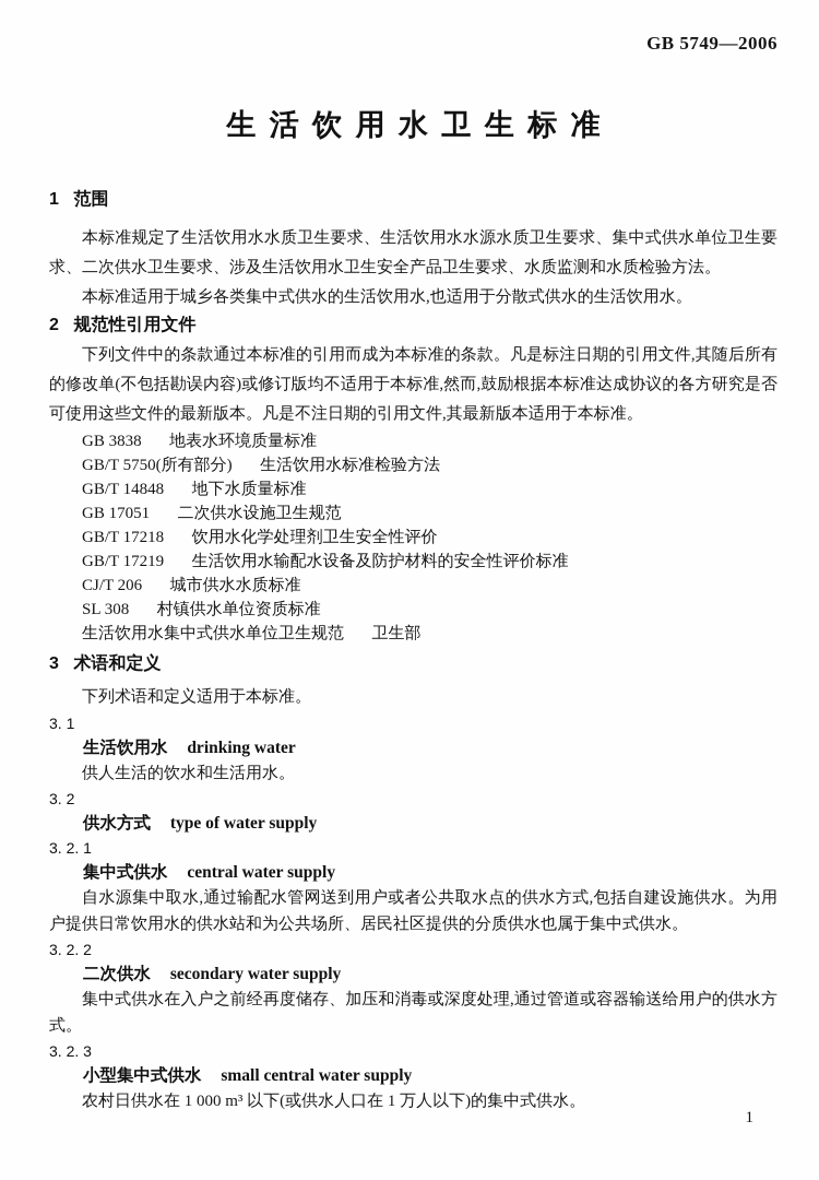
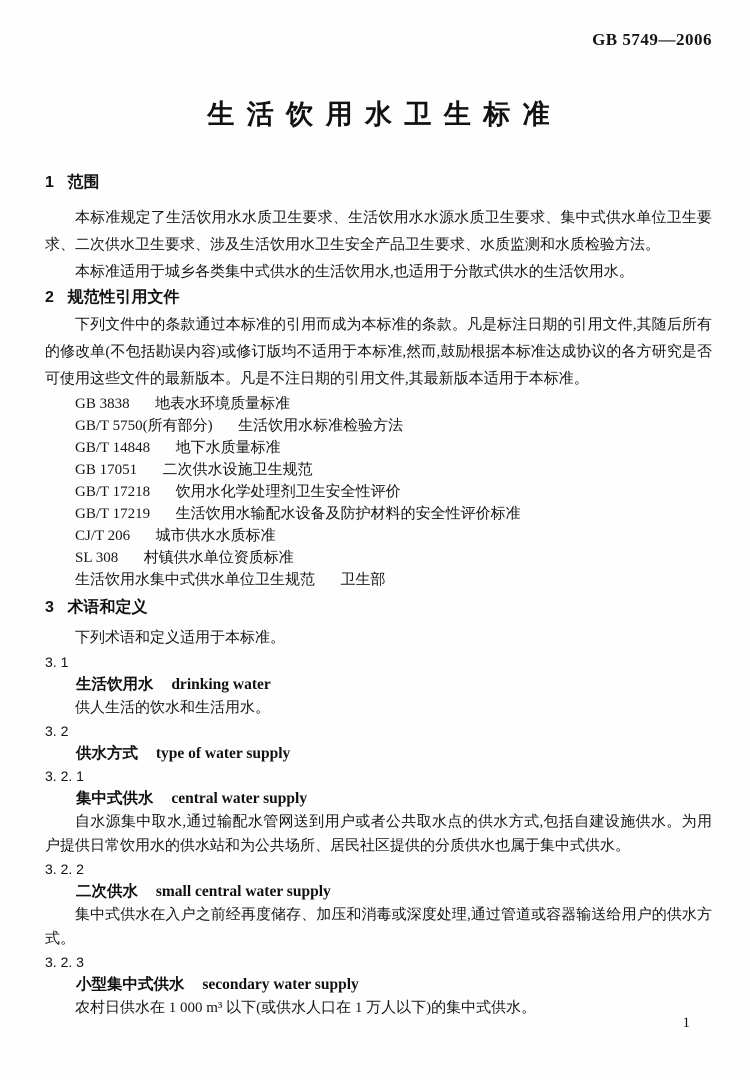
  GB 5749—2006
  生活饮用水卫生标准
  1
  范围
  本标准规定了生活饮用水水质卫生要求、生活饮用水水源水质卫生要求、集中式供水单位卫生要求、二次供水卫生要求、涉及生活饮用水卫生安全产品卫生要求、水质监测和水质检验方法。
  本标准适用于城乡各类集中式供水的生活饮用水,也适用于分散式供水的生活饮用水。
  2
  规范性引用文件
  下列文件中的条款通过本标准的引用而成为本标准的条款。凡是标注日期的引用文件,其随后所有的修改单(不包括勘误内容)或修订版均不适用于本标准,然而,鼓励根据本标准达成协议的各方研究是否可使用这些文件的最新版本。凡是不注日期的引用文件,其最新版本适用于本标准。
  GB 3838 地表水环境质量标准
  GB/T 5750(所有部分) 生活饮用水标准检验方法
  GB/T 14848 地下水质量标准
  GB 17051 二次供水设施卫生规范
  GB/T 17218 饮用水化学处理剂卫生安全性评价
  GB/T 17219 生活饮用水输配水设备及防护材料的安全性评价标准
  CJ/T 206 城市供水水质标准
  SL 308 村镇供水单位资质标准
  生活饮用水集中式供水单位卫生规范 卫生部
  3
  术语和定义
  下列术语和定义适用于本标准。
  3. 1
  生活饮用水 drinking water
  供人生活的饮水和生活用水。
  3. 2
  供水方式 type of water supply
  3. 2. 1
  集中式供水 central water supply
  自水源集中取水,通过输配水管网送到用户或者公共取水点的供水方式,包括自建设施供水。为用户提供日常饮用水的供水站和为公共场所、居民社区提供的分质供水也属于集中式供水。
  3. 2. 2
- 二次供水 secondary water supply
+ 二次供水 small central water supply
  集中式供水在入户之前经再度储存、加压和消毒或深度处理,通过管道或容器输送给用户的供水方式。
  3. 2. 3
- 小型集中式供水 small central water supply
+ 小型集中式供水 secondary water supply
  农村日供水在 1 000 m³ 以下(或供水人口在 1 万人以下)的集中式供水。
  1
